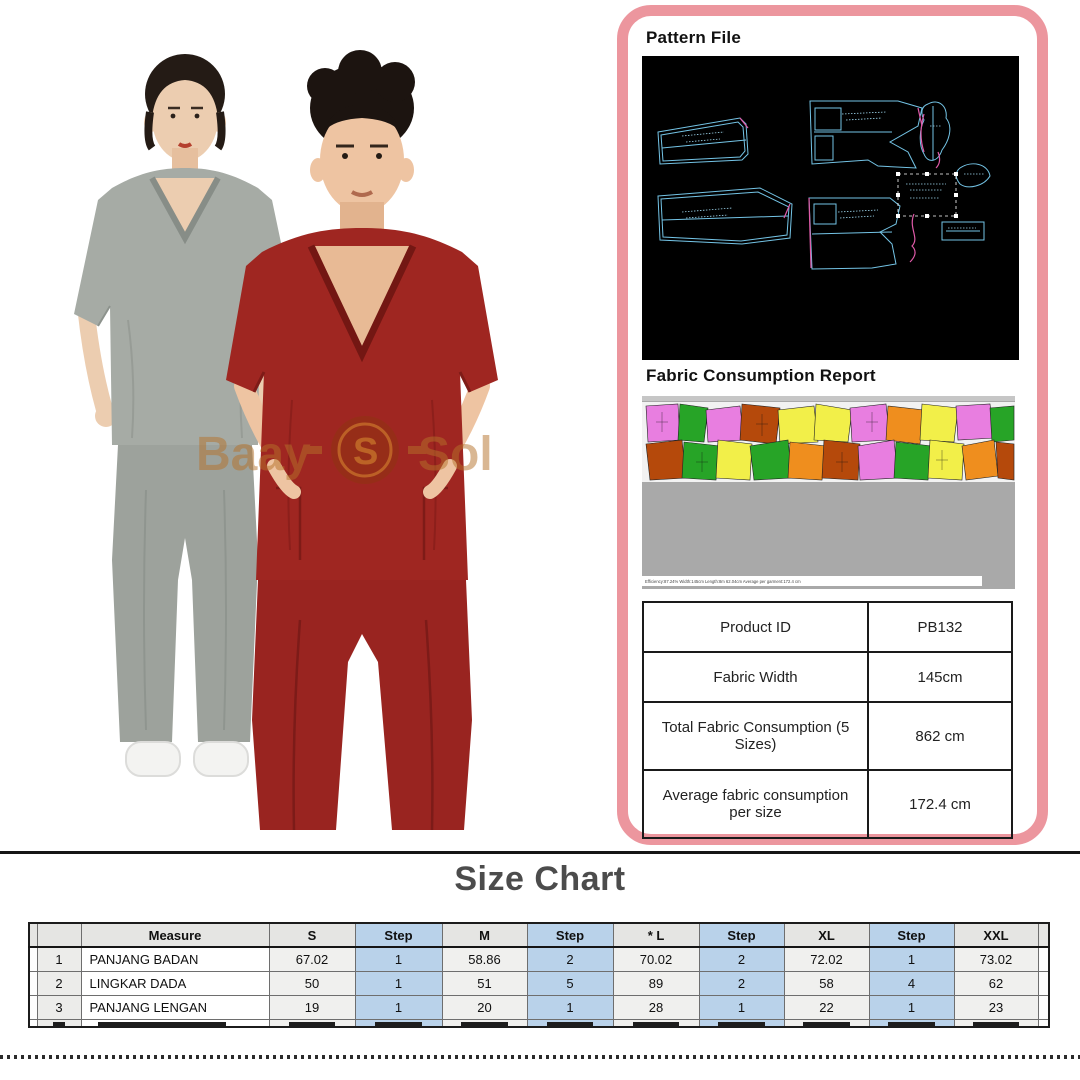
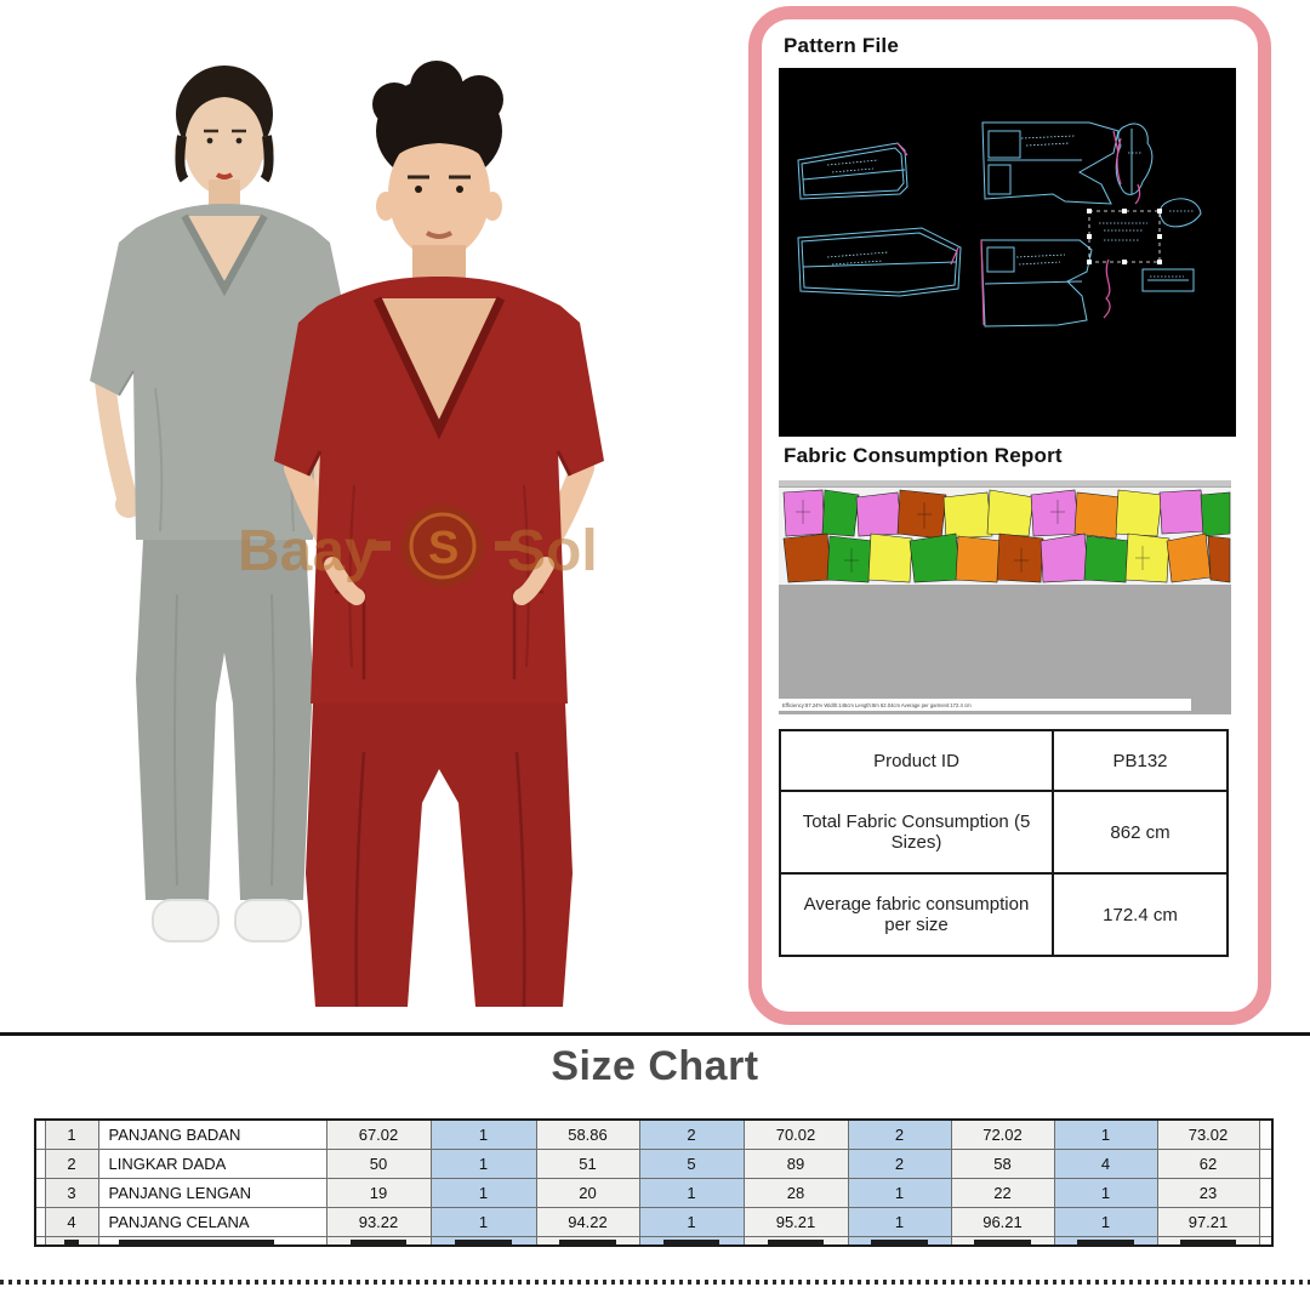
  Baay
  S
  Sol
  Pattern File
  Fabric Consumption Report
  Product ID	PB132
- Fabric Width	145cm
  Total Fabric Consumption (5 Sizes)	862 cm
  Average fabric consumption per size	172.4 cm
  Size Chart
- 		Measure	S	Step	M	Step	* L	Step	XL	Step	XXL
  	1	PANJANG BADAN	67.02	1	58.86	2	70.02	2	72.02	1	73.02
  	2	LINGKAR DADA	50	1	51	5	89	2	58	4	62
  	3	PANJANG LENGAN	19	1	20	1	28	1	22	1	23
+ 	4	PANJANG CELANA	93.22	1	94.22	1	95.21	1	96.21	1	97.21
